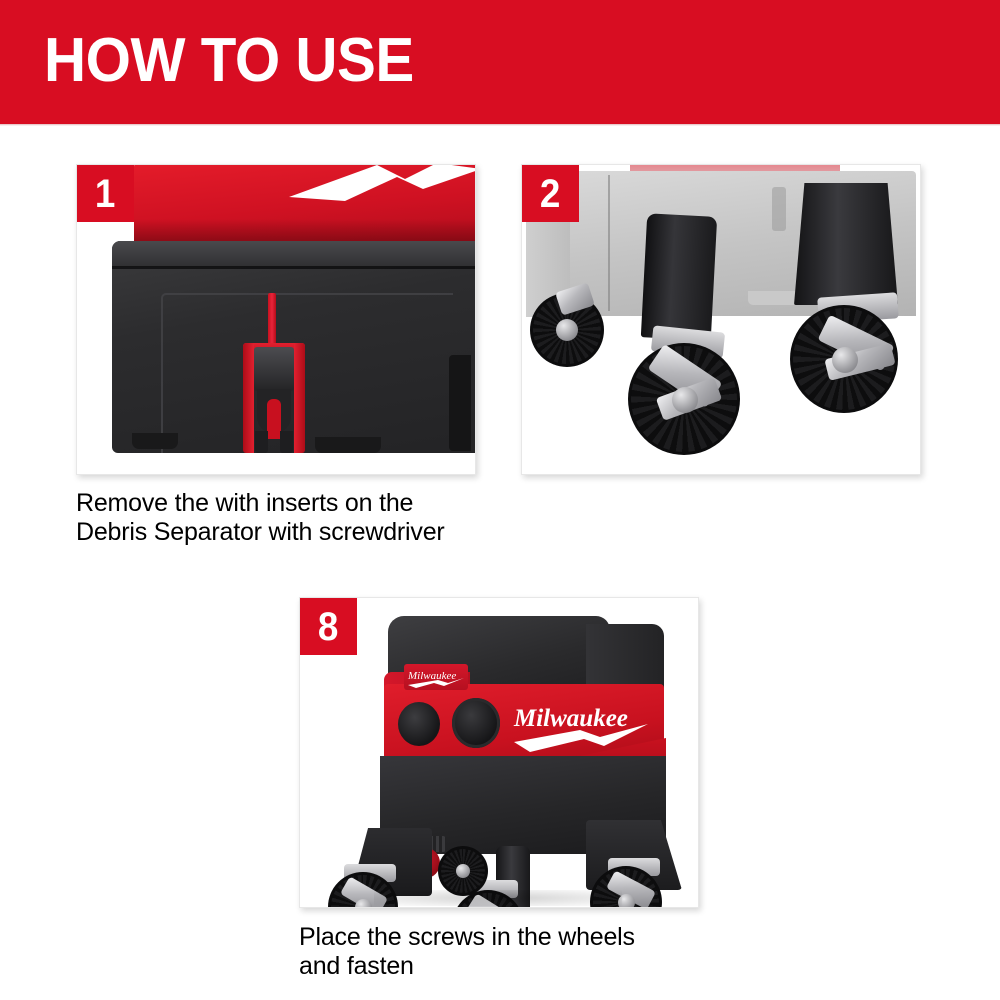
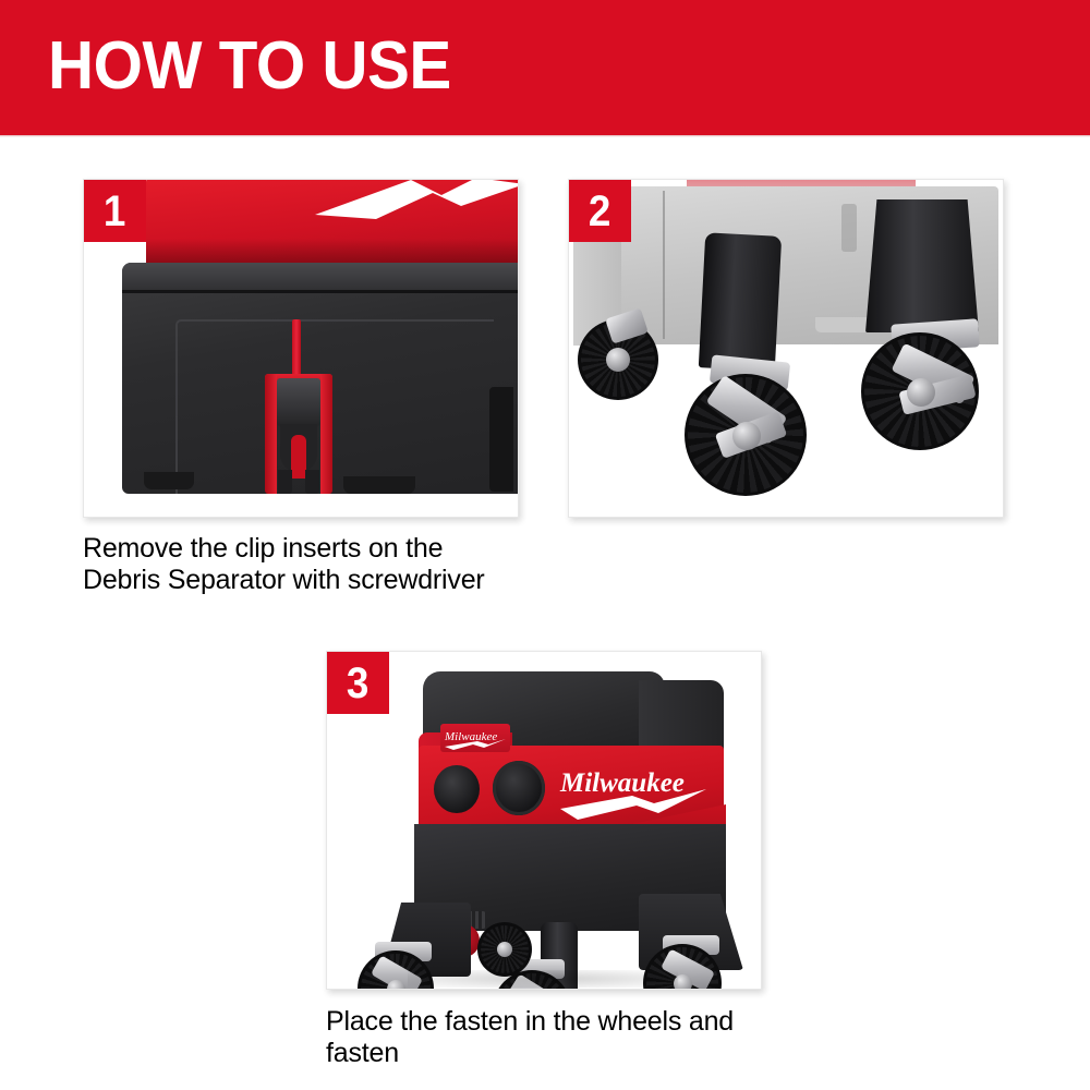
  HOW TO USE
  1
- Remove the with inserts on the Debris Separator with screwdriver
+ Remove the clip inserts on the Debris Separator with screwdriver
  2
  Milwaukee
  Milwaukee
- 8
+ 3
- Place the screws in the wheels and fasten
+ Place the fasten in the wheels and fasten
